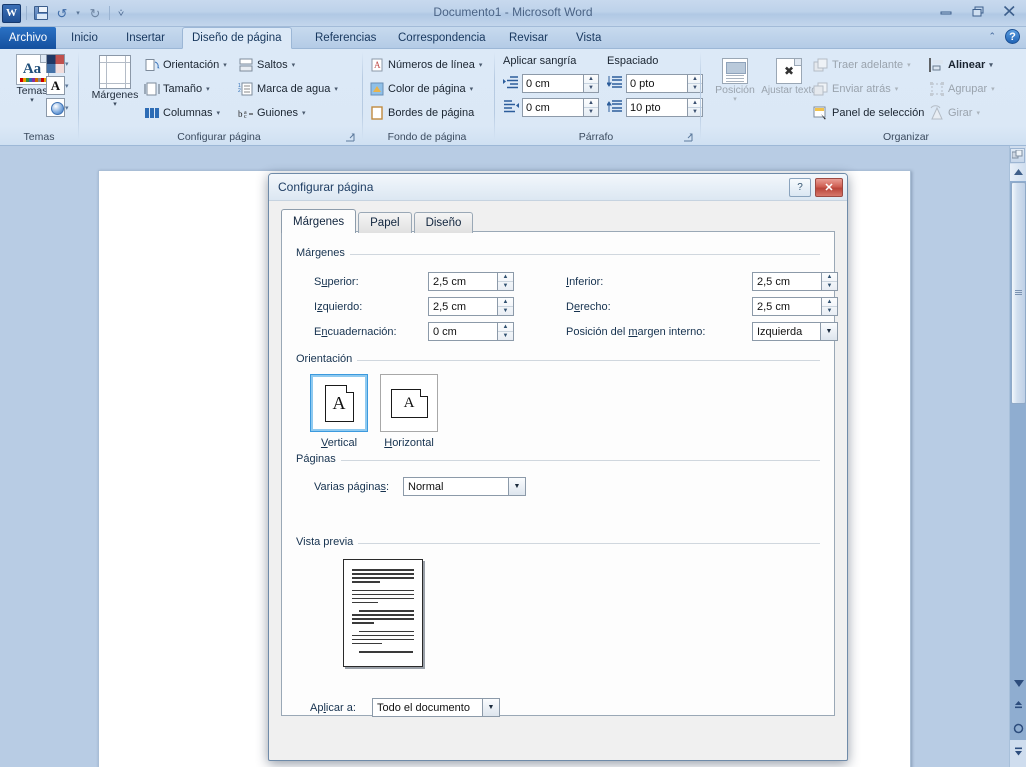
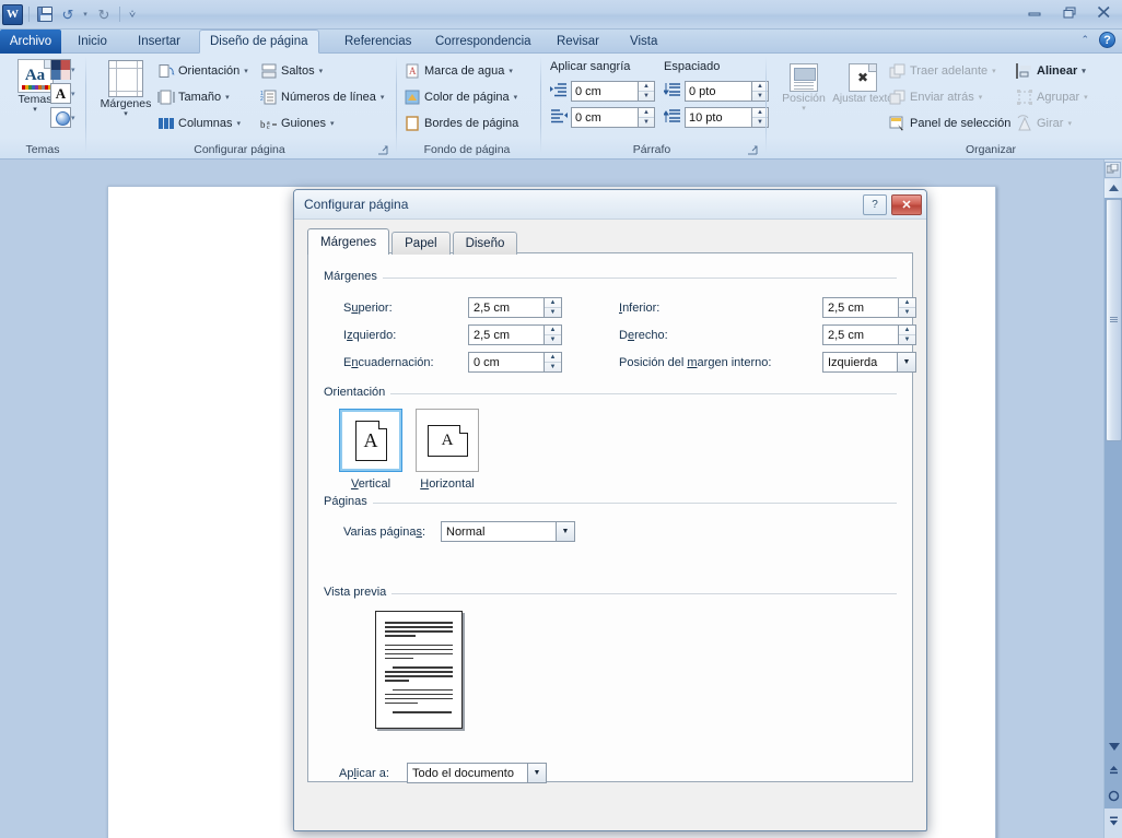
  W
  ↺
  ↻
  ⩒
- Documento1 - Microsoft Word
  Archivo
  Inicio
  Insertar
  Diseño de página
  Referencias
  Correspondencia
  Revisar
  Vista
  ⌃
  ?
  Aa
  Temas
  A
  Temas
  Márgenes
  Orientación
  Tamaño
  Columnas
  Saltos
- Marca de agua
+ Números de línea
  b
  Guiones
  Configurar página
  A
- Números de línea
+ Marca de agua
  Color de página
  Bordes de página
  Fondo de página
  Aplicar sangría
  Espaciado
  0 cm
  0 cm
  0 pto
  10 pto
  Párrafo
  Posición
  ✖
  Ajustar text
  Traer adelante
  Enviar atrás
  Panel de selección
  Alinear
  Agrupar
  Girar
  Organizar
  Configurar página
  ?
  ✕
  Márgenes
  Papel
  Diseño
  Márgenes
  Superior:
  2,5 cm
  Inferior:
  2,5 cm
  Izquierdo:
  2,5 cm
  Derecho:
  2,5 cm
  Encuadernación:
  0 cm
  Posición del margen interno:
  Izquierda
  Orientación
  A
  Vertical
  A
  Horizontal
  Páginas
  Varias páginas:
  Normal
  Vista previa
  Aplicar a:
  Todo el documento
